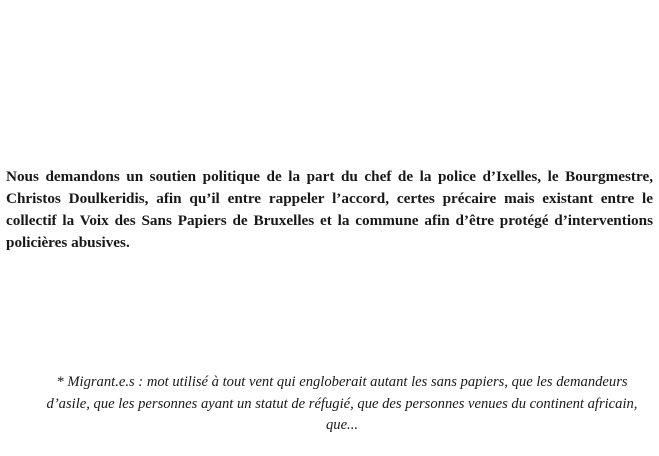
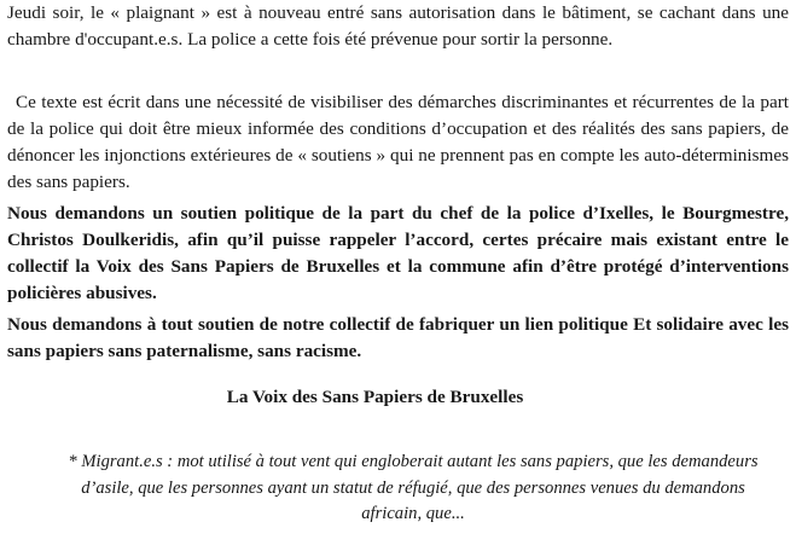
+ Jeudi soir, le « plaignant » est à nouveau entré sans autorisation dans le bâtiment, se cachant dans une chambre d'occupant.e.s. La police a cette fois été prévenue pour sortir la personne.
+ Ce texte est écrit dans une nécessité de visibiliser des démarches discriminantes et récurrentes de la part de la police qui doit être mieux informée des conditions d’occupation et des réalités des sans papiers, de dénoncer les injonctions extérieures de « soutiens » qui ne prennent pas en compte les auto-déterminismes des sans papiers.
- Nous demandons un soutien politique de la part du chef de la police d’Ixelles, le Bourgmestre, Christos Doulkeridis, afin qu’il entre rappeler l’accord, certes précaire mais existant entre le collectif la Voix des Sans Papiers de Bruxelles et la commune afin d’être protégé d’interventions policières abusives.
+ Nous demandons un soutien politique de la part du chef de la police d’Ixelles, le Bourgmestre, Christos Doulkeridis, afin qu’il puisse rappeler l’accord, certes précaire mais existant entre le collectif la Voix des Sans Papiers de Bruxelles et la commune afin d’être protégé d’interventions policières abusives.
+ Nous demandons à tout soutien de notre collectif de fabriquer un lien politique Et solidaire avec les sans papiers sans paternalisme, sans racisme.
+ La Voix des Sans Papiers de Bruxelles
- * Migrant.e.s : mot utilisé à tout vent qui engloberait autant les sans papiers, que les demandeurs d’asile, que les personnes ayant un statut de réfugié, que des personnes venues du continent africain, que...
+ * Migrant.e.s : mot utilisé à tout vent qui engloberait autant les sans papiers, que les demandeurs d’asile, que les personnes ayant un statut de réfugié, que des personnes venues du demandons africain, que...
